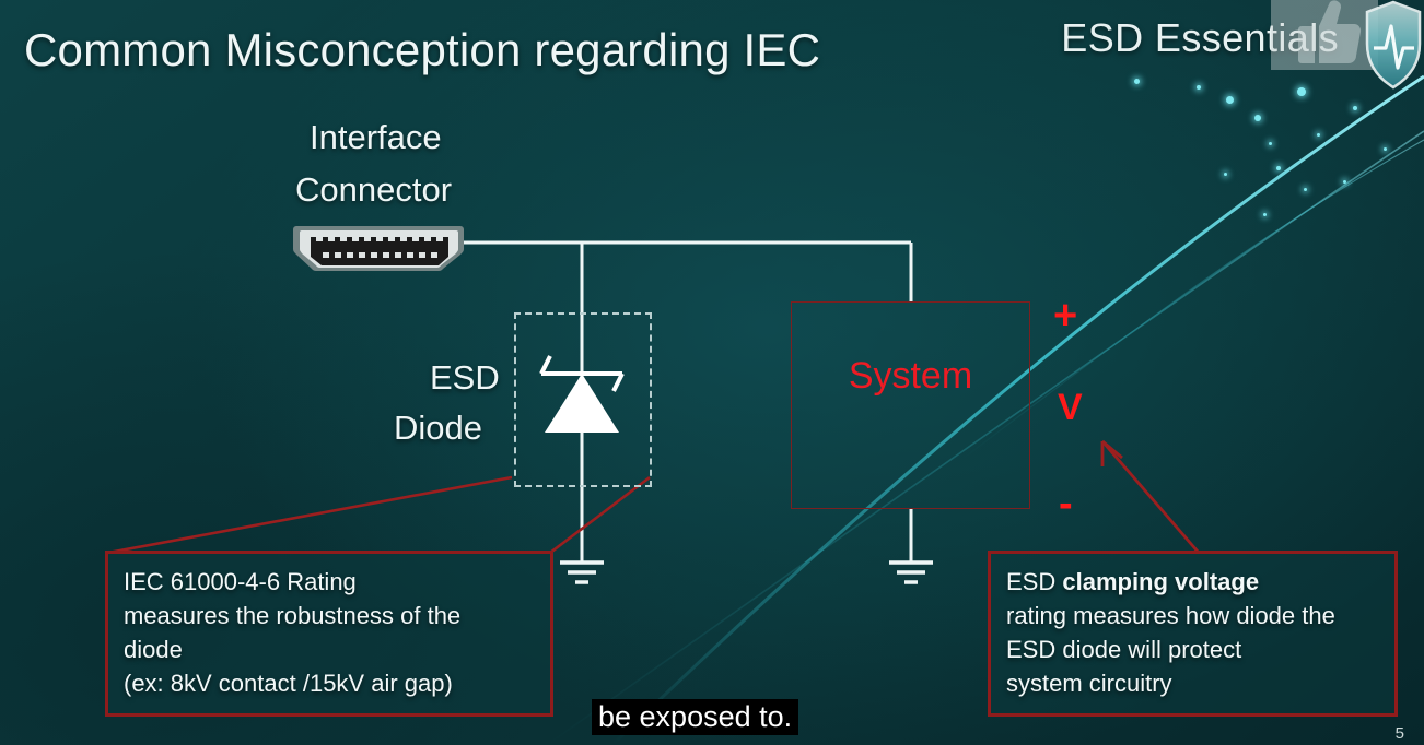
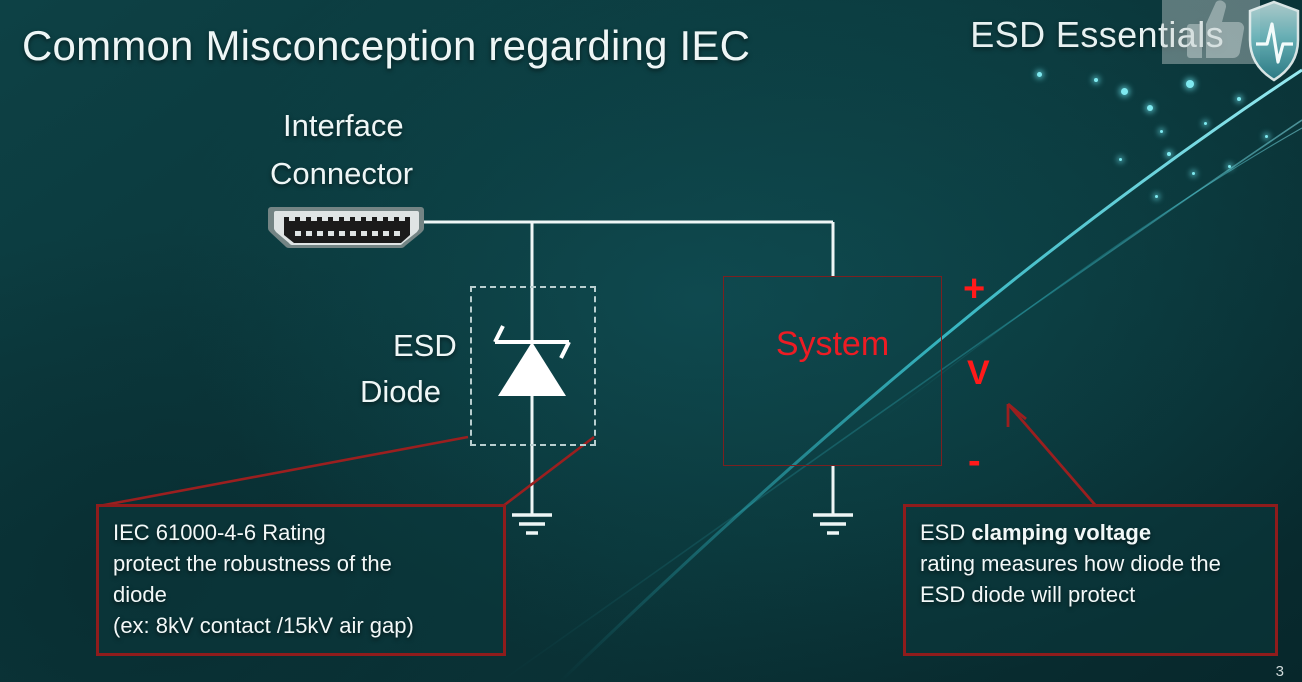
  Common Misconception regarding IEC
  ESD Essentials
  Interface
  Connector
  ESD
  Diode
  System
  +
  V
  -
  IEC 61000-4-6 Rating
- measures the robustness of the
+ protect the robustness of the
  diode
  (ex: 8kV contact /15kV air gap)
  ESD clamping voltage
  rating measures how diode the
  ESD diode will protect
- system circuitry
- be exposed to.
- 5
+ 3
